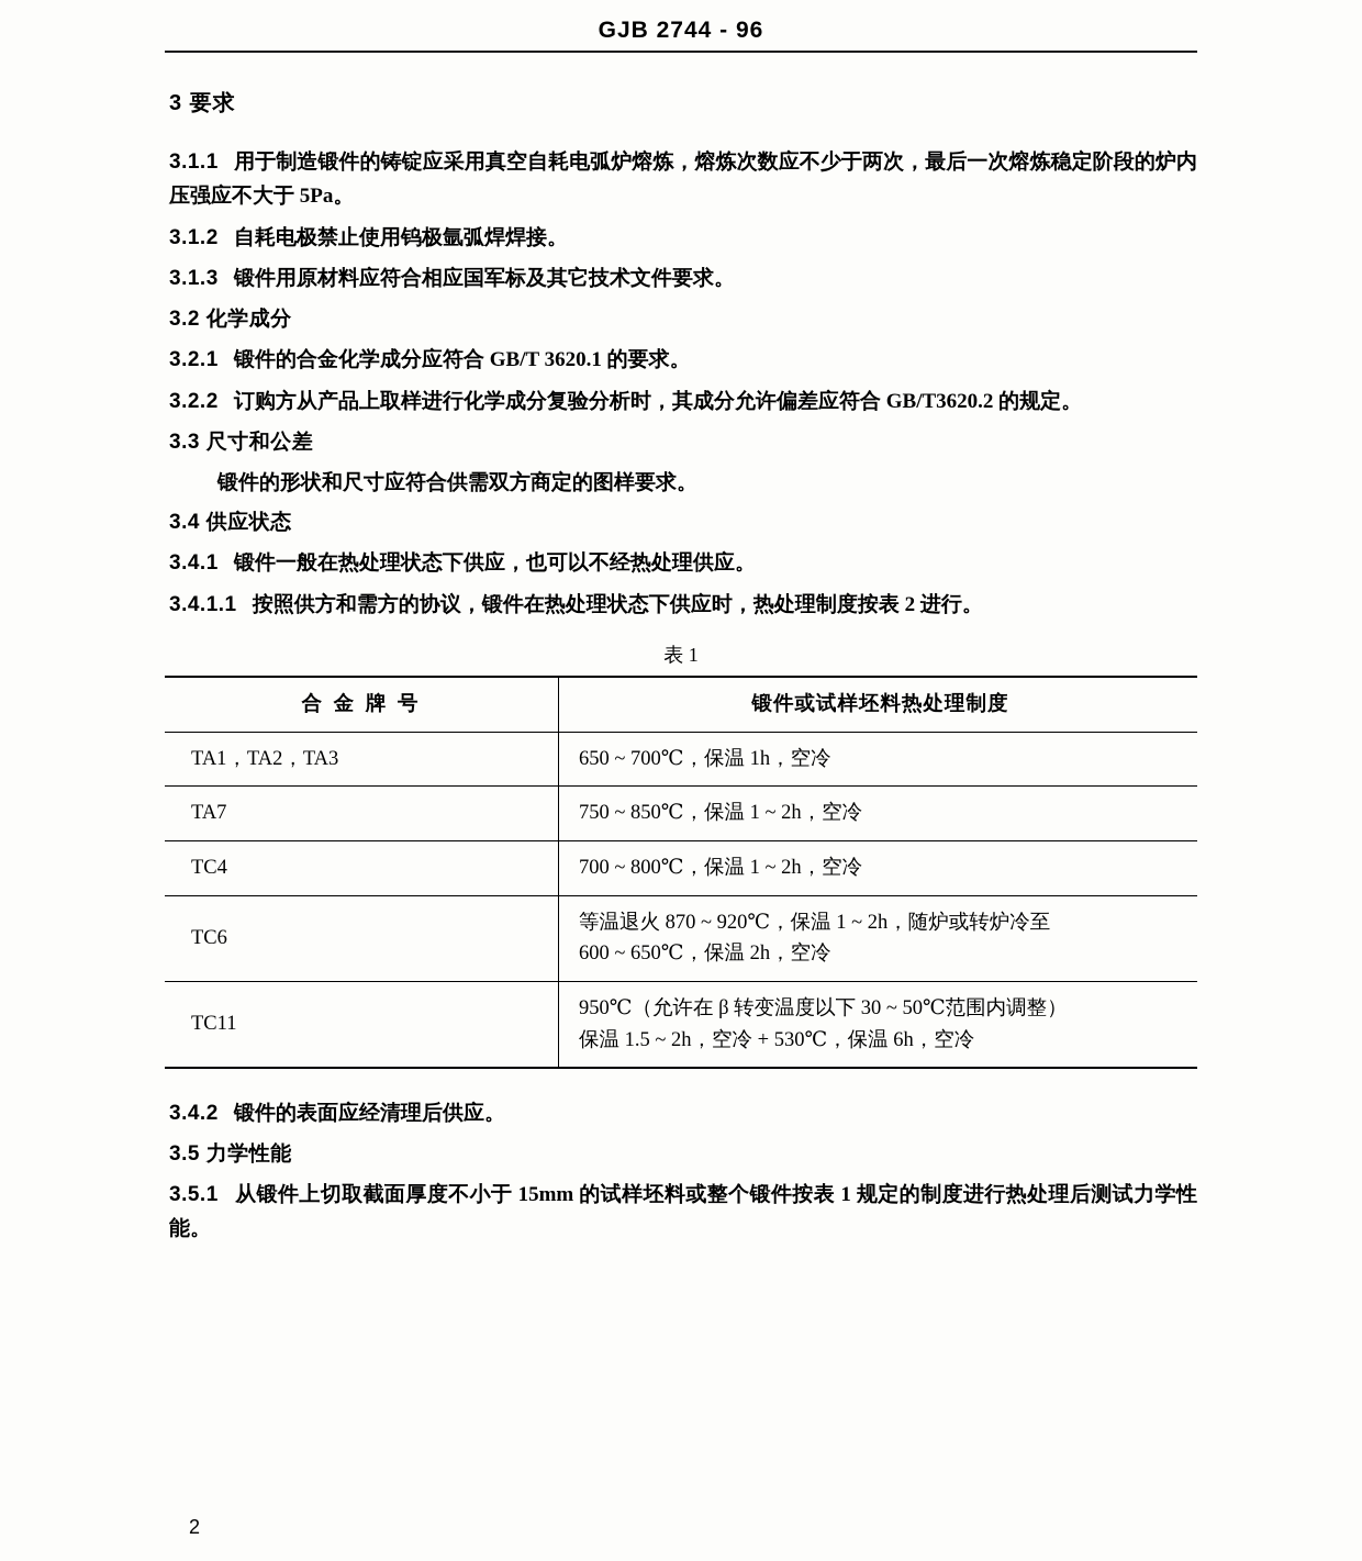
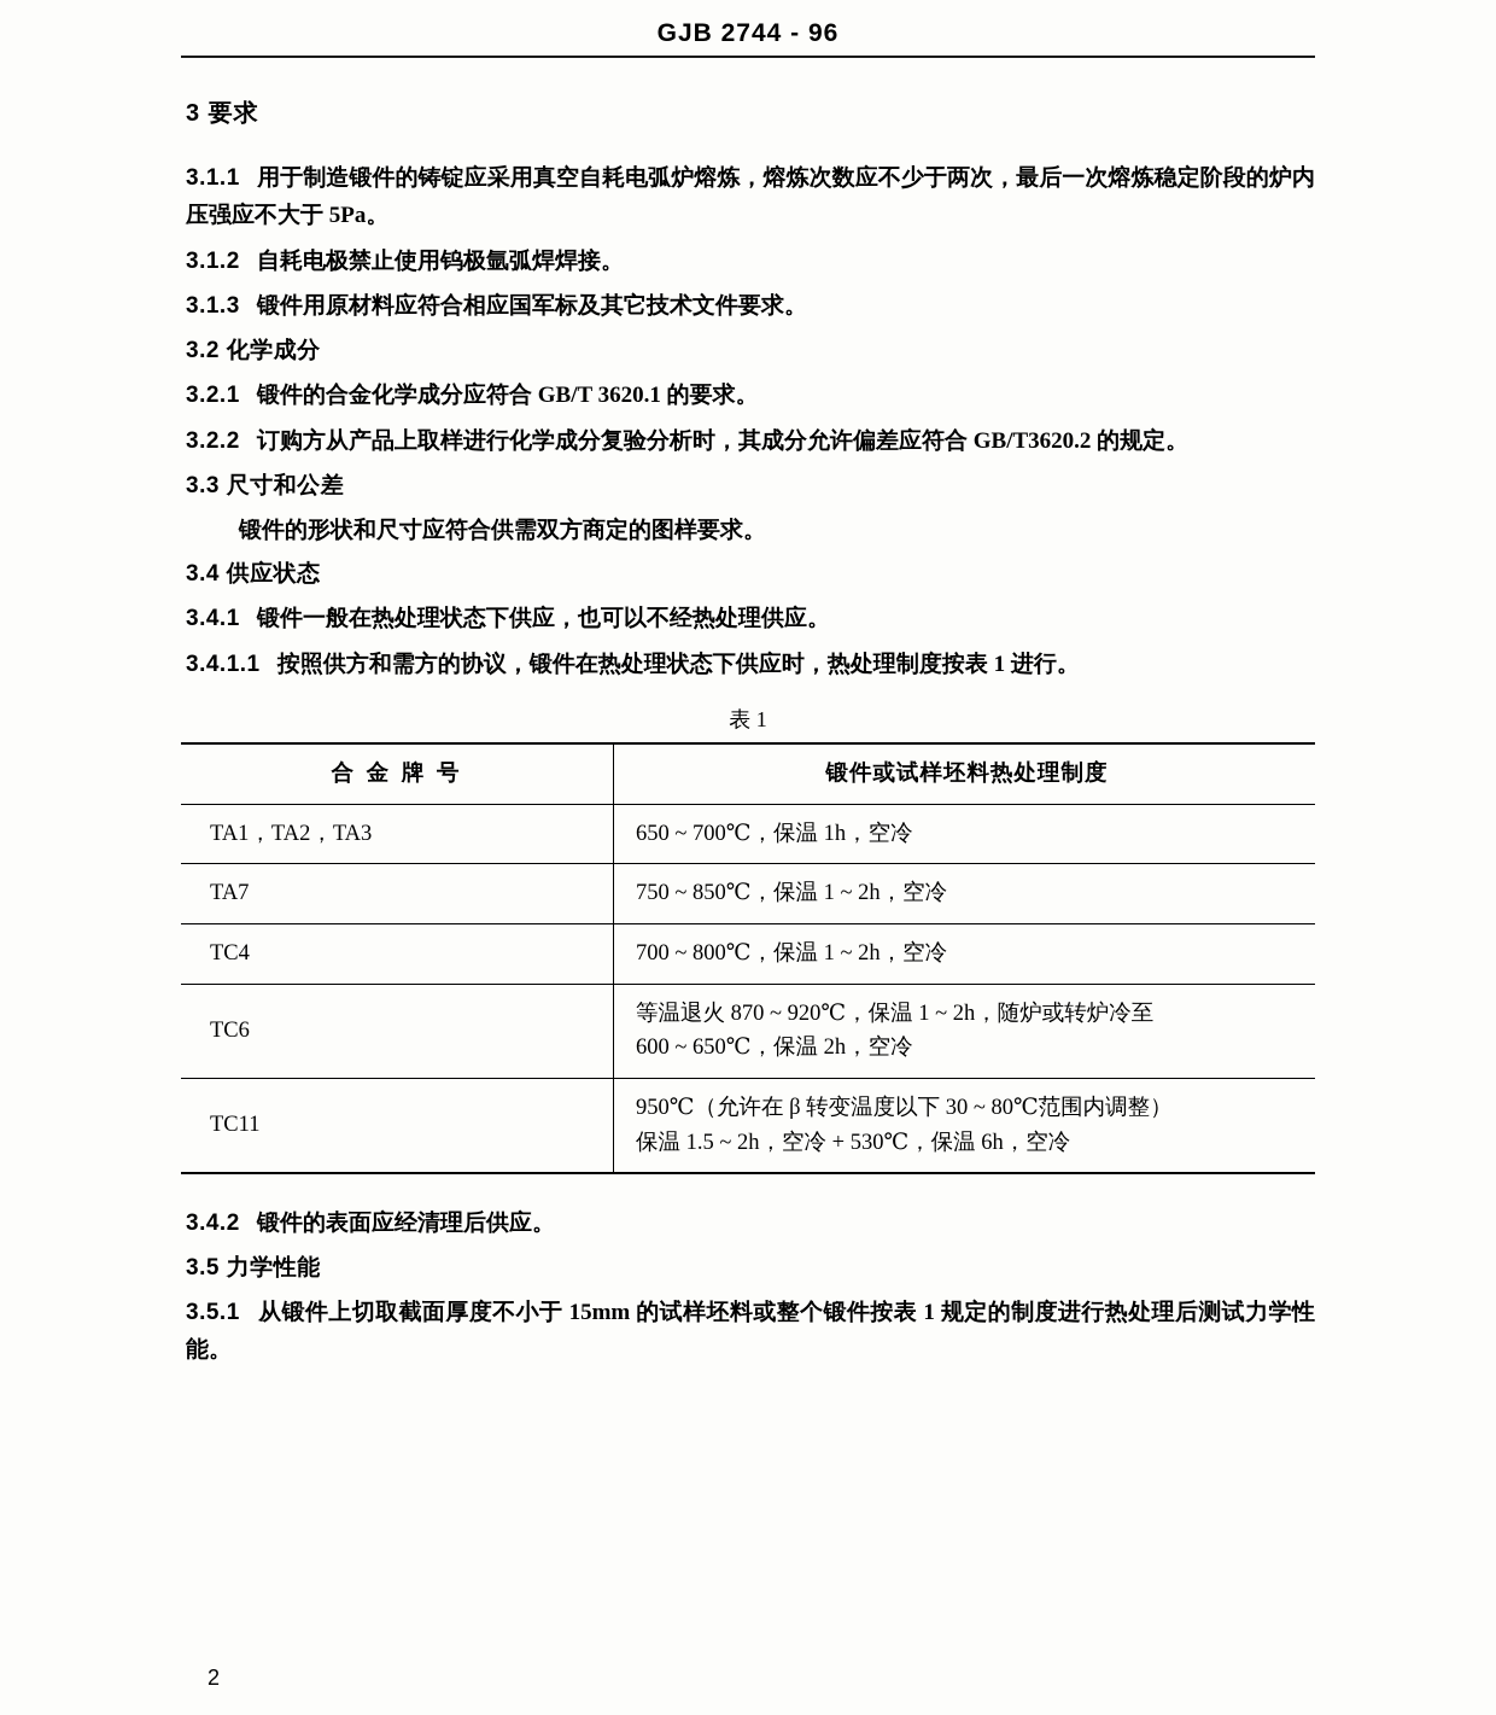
  GJB 2744 - 96
  3 要求
  3.1.1 用于制造锻件的铸锭应采用真空自耗电弧炉熔炼，熔炼次数应不少于两次，最后一次熔炼稳定阶段的炉内压强应不大于 5Pa。
  3.1.2 自耗电极禁止使用钨极氩弧焊焊接。
  3.1.3 锻件用原材料应符合相应国军标及其它技术文件要求。
  3.2 化学成分
  3.2.1 锻件的合金化学成分应符合 GB/T 3620.1 的要求。
  3.2.2 订购方从产品上取样进行化学成分复验分析时，其成分允许偏差应符合 GB/T3620.2 的规定。
  3.3 尺寸和公差
  锻件的形状和尺寸应符合供需双方商定的图样要求。
  3.4 供应状态
  3.4.1 锻件一般在热处理状态下供应，也可以不经热处理供应。
- 3.4.1.1 按照供方和需方的协议，锻件在热处理状态下供应时，热处理制度按表 2 进行。
+ 3.4.1.1 按照供方和需方的协议，锻件在热处理状态下供应时，热处理制度按表 1 进行。
  表 1
  合 金 牌 号	锻件或试样坯料热处理制度
  TA1，TA2，TA3	650 ~ 700℃，保温 1h，空冷
  TA7	750 ~ 850℃，保温 1 ~ 2h，空冷
  TC4	700 ~ 800℃，保温 1 ~ 2h，空冷
  TC6	等温退火 870 ~ 920℃，保温 1 ~ 2h，随炉或转炉冷至 600 ~ 650℃，保温 2h，空冷
- TC11	950℃（允许在 β 转变温度以下 30 ~ 50℃范围内调整） 保温 1.5 ~ 2h，空冷 + 530℃，保温 6h，空冷
+ TC11	950℃（允许在 β 转变温度以下 30 ~ 80℃范围内调整） 保温 1.5 ~ 2h，空冷 + 530℃，保温 6h，空冷
  3.4.2 锻件的表面应经清理后供应。
  3.5 力学性能
  3.5.1 从锻件上切取截面厚度不小于 15mm 的试样坯料或整个锻件按表 1 规定的制度进行热处理后测试力学性能。
  2
